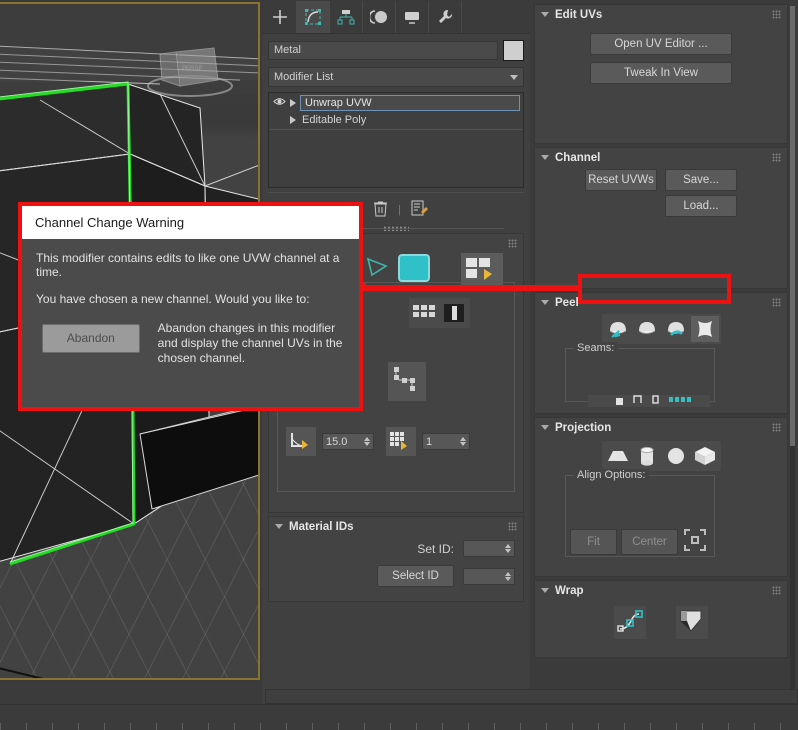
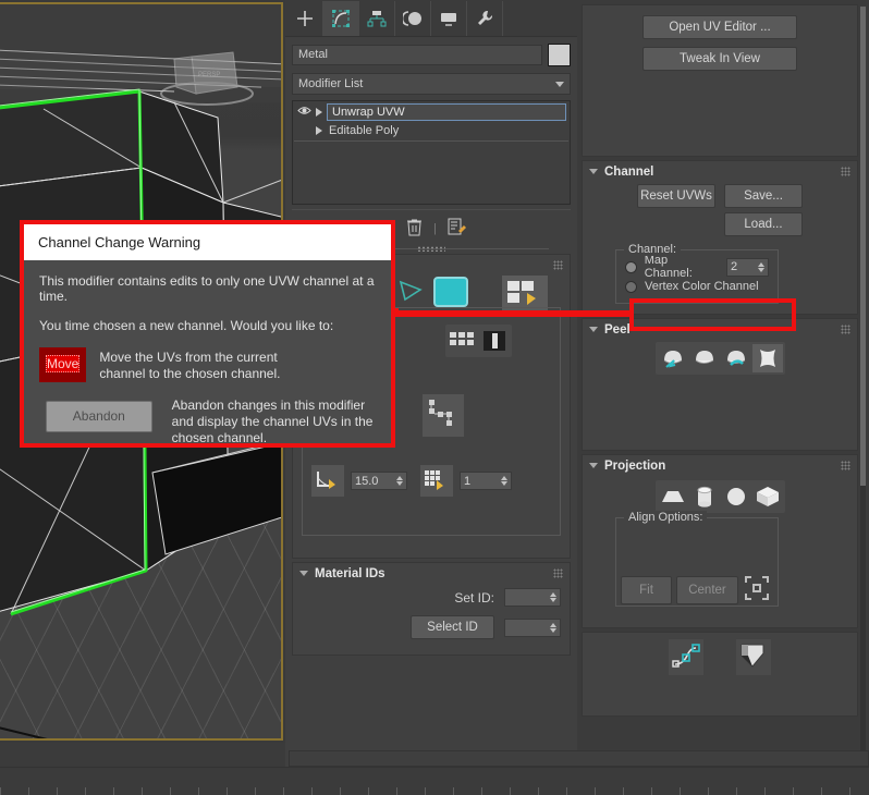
  Metal
  Modifier List
  Unwrap UVW
  Editable Poly
  |
  15.0
  1
  Material IDs
  Set ID:
  Select ID
- Edit UVs
  Open UV Editor ...
  Tweak In View
  Channel
  Reset UVWs
  Save...
  Load...
+ Channel:
+ Map Channel:
+ 2
+ Vertex Color Channel
  Peel
- Seams:
  Projection
  Align Options:
  Fit
  Center
- Wrap
  Channel Change Warning
- This modifier contains edits to like one UVW channel at a time.
+ This modifier contains edits to only one UVW channel at a time.
- You have chosen a new channel. Would you like to:
+ You time chosen a new channel. Would you like to:
+ Move
+ Move the UVs from the current channel to the chosen channel.
  Abandon
  Abandon changes in this modifier and display the channel UVs in the chosen channel.
